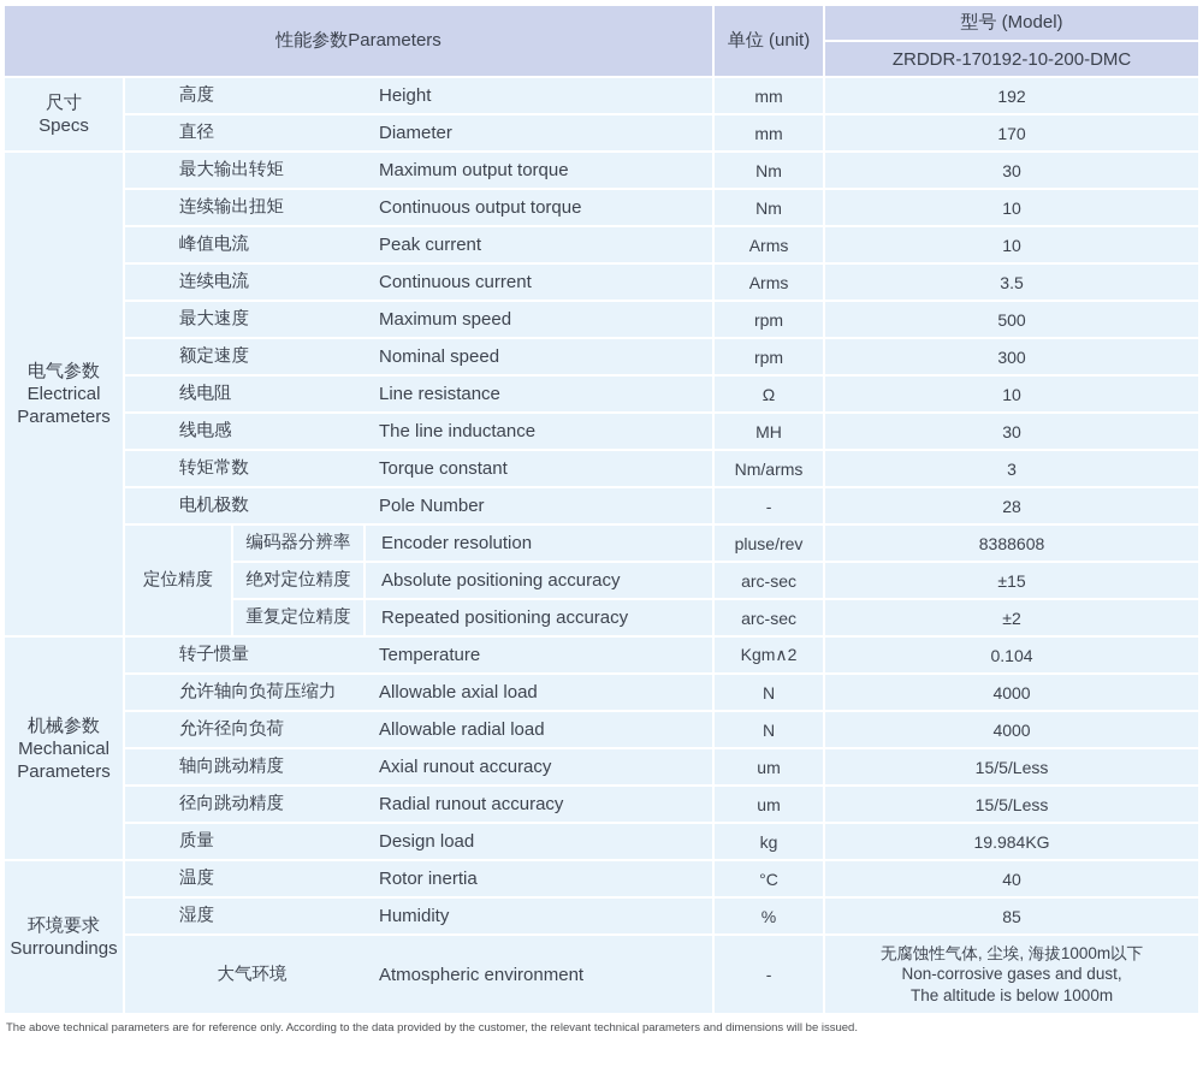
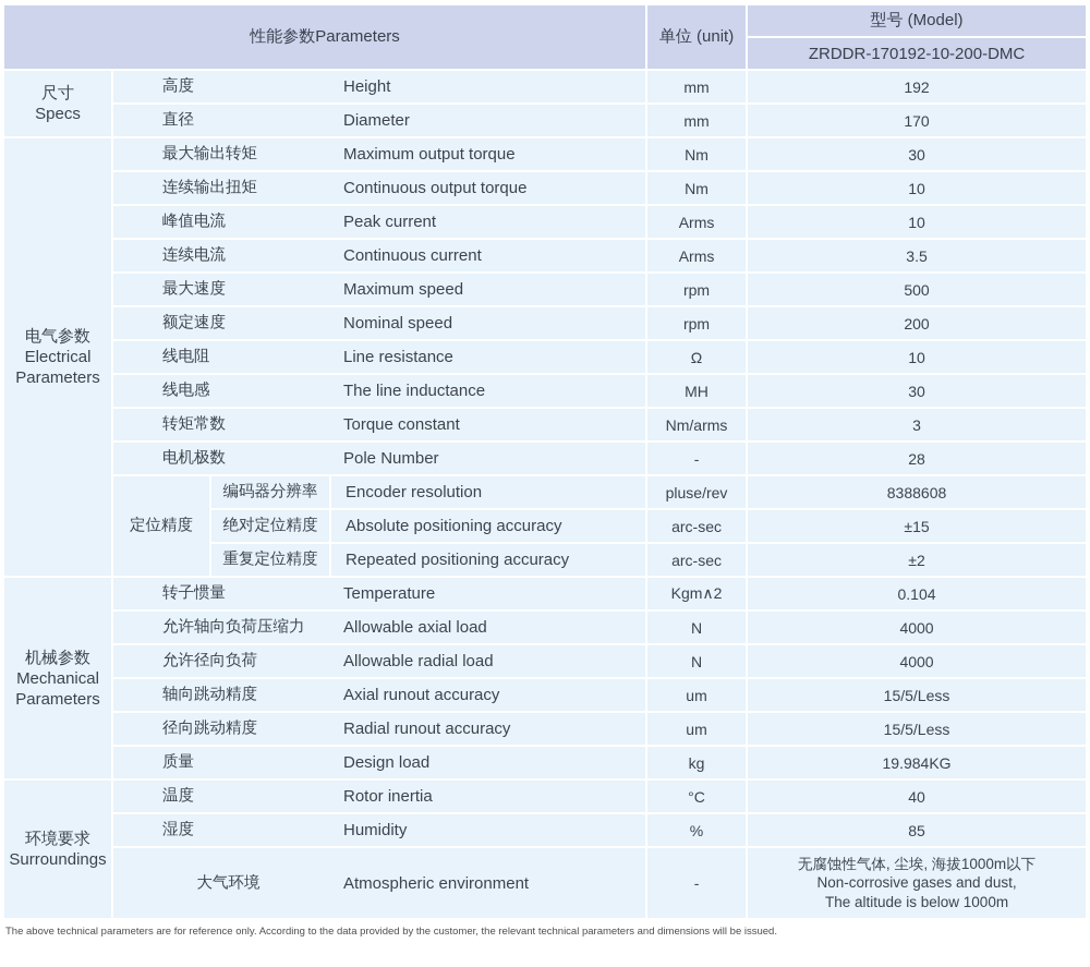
  性能参数Parameters	单位 (unit)	型号 (Model)
  ZRDDR-170192-10-200-DMC
  尺寸 Specs	高度 Height	mm	192
  直径 Diameter	mm	170
  电气参数 Electrical Parameters	最大输出转矩 Maximum output torque	Nm	30
  连续输出扭矩 Continuous output torque	Nm	10
  峰值电流 Peak current	Arms	10
  连续电流 Continuous current	Arms	3.5
  最大速度 Maximum speed	rpm	500
- 额定速度 Nominal speed	rpm	300
+ 额定速度 Nominal speed	rpm	200
  线电阻 Line resistance	Ω	10
  线电感 The line inductance	MH	30
  转矩常数 Torque constant	Nm/arms	3
  电机极数 Pole Number	-	28
  定位精度	编码器分辨率	Encoder resolution	pluse/rev	8388608
  绝对定位精度	Absolute positioning accuracy	arc-sec	±15
  重复定位精度	Repeated positioning accuracy	arc-sec	±2
  机械参数 Mechanical Parameters	转子惯量 Temperature	Kgm∧2	0.104
  允许轴向负荷压缩力 Allowable axial load	N	4000
  允许径向负荷 Allowable radial load	N	4000
  轴向跳动精度 Axial runout accuracy	um	15/5/Less
  径向跳动精度 Radial runout accuracy	um	15/5/Less
  质量 Design load	kg	19.984KG
  环境要求 Surroundings	温度 Rotor inertia	°C	40
  湿度 Humidity	%	85
  大气环境 Atmospheric environment	-	无腐蚀性气体, 尘埃, 海拔1000m以下 Non-corrosive gases and dust, The altitude is below 1000m
  The above technical parameters are for reference only. According to the data provided by the customer, the relevant technical parameters and dimensions will be issued.
